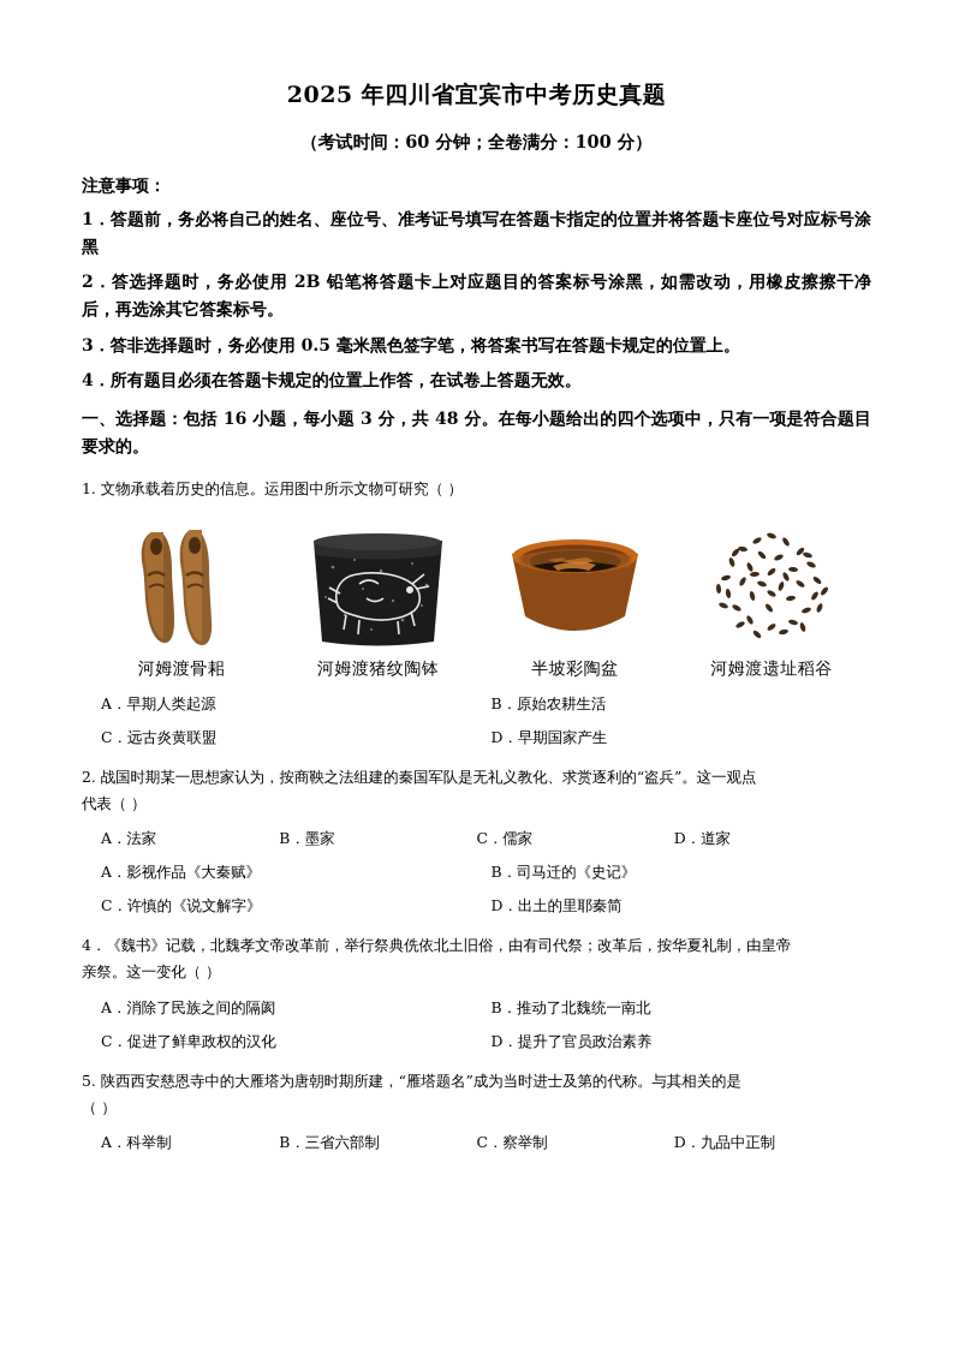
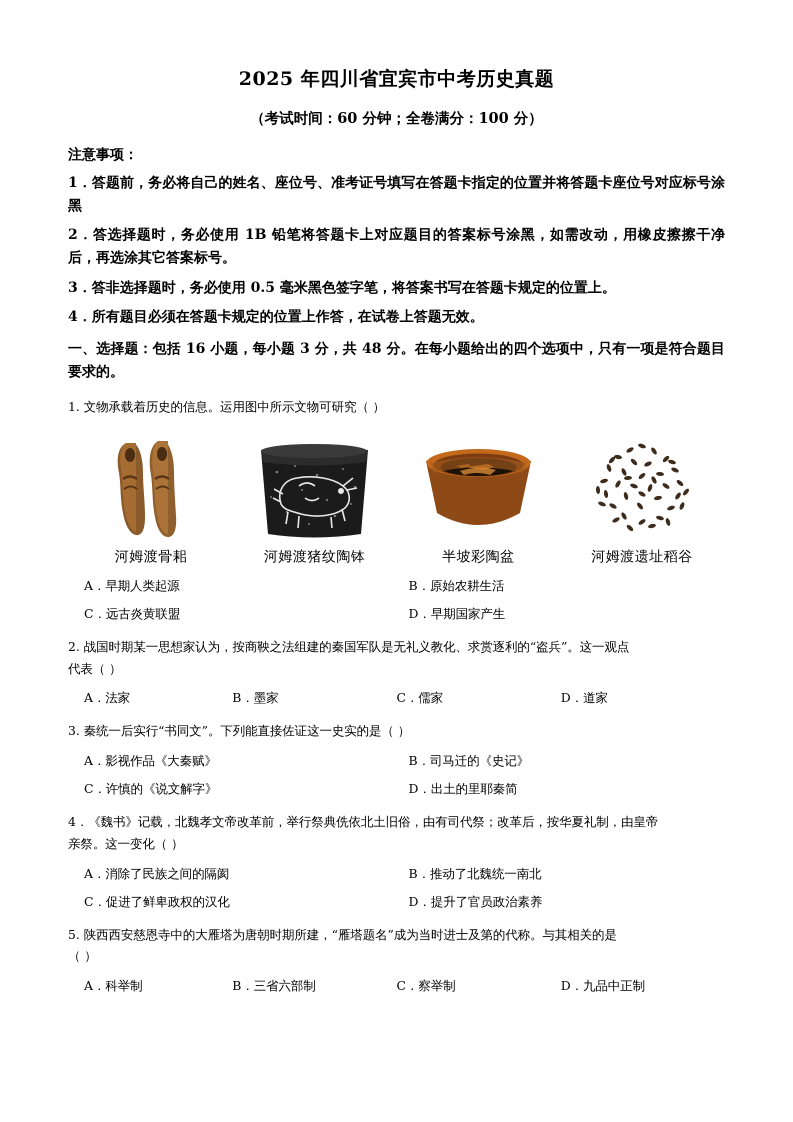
  2025 年四川省宜宾市中考历史真题
  （考试时间：60 分钟；全卷满分：100 分）
  注意事项：
  1．答题前，务必将自己的姓名、座位号、准考证号填写在答题卡指定的位置并将答题卡座位号对应标号涂黑
- 2．答选择题时，务必使用 2B 铅笔将答题卡上对应题目的答案标号涂黑，如需改动，用橡皮擦擦干净后，再选涂其它答案标号。
+ 2．答选择题时，务必使用 1B 铅笔将答题卡上对应题目的答案标号涂黑，如需改动，用橡皮擦擦干净后，再选涂其它答案标号。
  3．答非选择题时，务必使用 0.5 毫米黑色签字笔，将答案书写在答题卡规定的位置上。
  4．所有题目必须在答题卡规定的位置上作答，在试卷上答题无效。
  一、选择题：包括 16 小题，每小题 3 分，共 48 分。在每小题给出的四个选项中，只有一项是符合题目要求的。
  1. 文物承载着历史的信息。运用图中所示文物可研究（ ）
  河姆渡骨耜
  河姆渡猪纹陶钵
  半坡彩陶盆
  河姆渡遗址稻谷
  A．早期人类起源
  B．原始农耕生活
  C．远古炎黄联盟
  D．早期国家产生
  2. 战国时期某一思想家认为，按商鞅之法组建的秦国军队是无礼义教化、求赏逐利的“盗兵”。这一观点
  代表（ ）
  A．法家
  B．墨家
  C．儒家
  D．道家
+ 3. 秦统一后实行“书同文”。下列能直接佐证这一史实的是（ ）
  A．影视作品《大秦赋》
  B．司马迁的《史记》
  C．许慎的《说文解字》
  D．出土的里耶秦简
  4．《魏书》记载，北魏孝文帝改革前，举行祭典侁依北土旧俗，由有司代祭；改革后，按华夏礼制，由皇帝
  亲祭。这一变化（ ）
  A．消除了民族之间的隔阂
  B．推动了北魏统一南北
  C．促进了鲜卑政权的汉化
  D．提升了官员政治素养
  5. 陕西西安慈恩寺中的大雁塔为唐朝时期所建，“雁塔题名”成为当时进士及第的代称。与其相关的是
  （ ）
  A．科举制
  B．三省六部制
  C．察举制
  D．九品中正制
